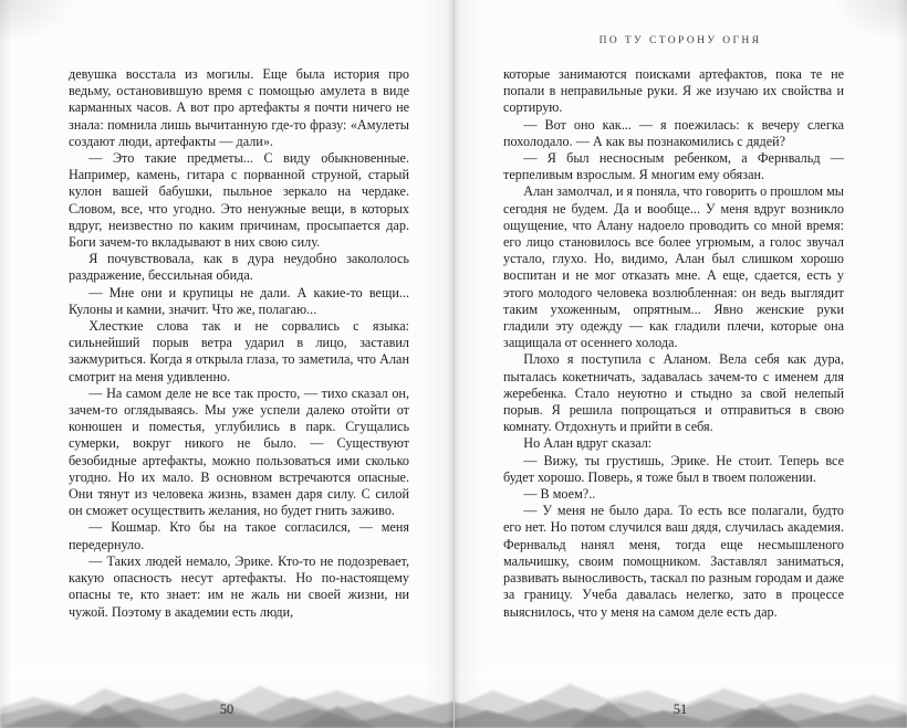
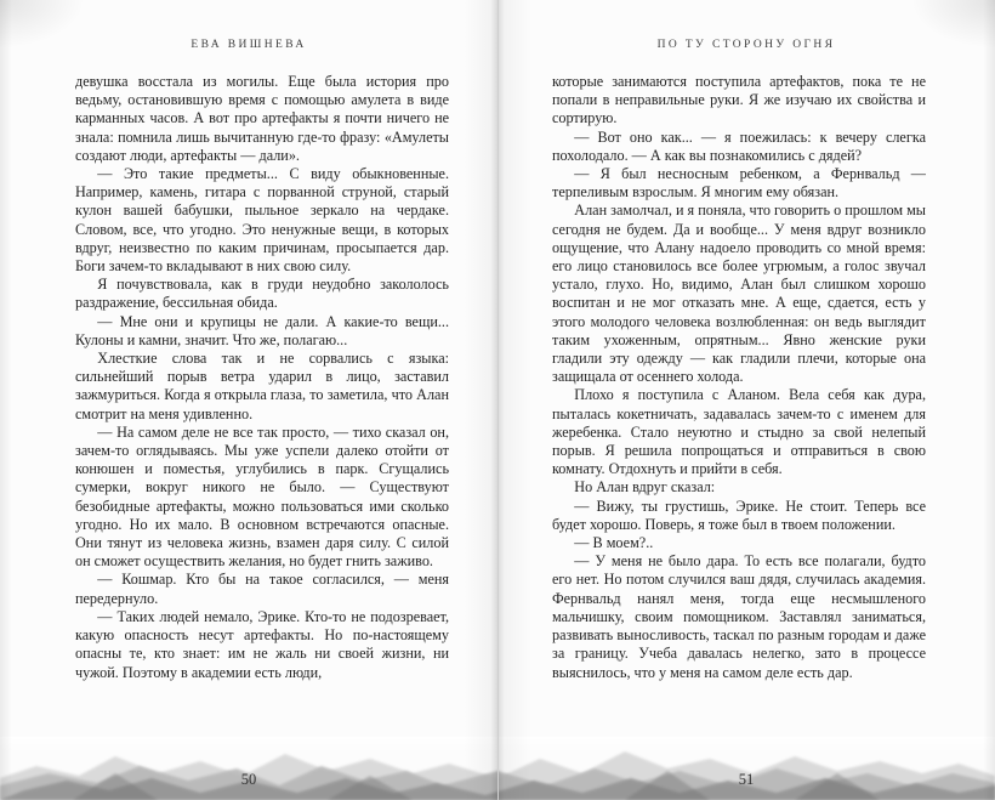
+ ЕВА ВИШНЕВА
  девушка восстала из могилы. Еще была история про ведьму, остановившую время с помощью амулета в виде карманных часов. А вот про артефакты я почти ничего не знала: помнила лишь вычитанную где-то фразу: «Амулеты создают люди, артефакты — дали».
  — Это такие предметы... С виду обыкновенные. Например, камень, гитара с порванной струной, старый кулон вашей бабушки, пыльное зеркало на чердаке. Словом, все, что угодно. Это ненужные вещи, в которых вдруг, неизвестно по каким причинам, просыпается дар. Боги зачем-то вкладывают в них свою силу.
- Я почувствовала, как в дура неудобно закололось раздражение, бессильная обида.
+ Я почувствовала, как в груди неудобно закололось раздражение, бессильная обида.
  — Мне они и крупицы не дали. А какие-то вещи... Кулоны и камни, значит. Что же, полагаю...
  Хлесткие слова так и не сорвались с языка: сильнейший порыв ветра ударил в лицо, заставил зажмуриться. Когда я открыла глаза, то заметила, что Алан смотрит на меня удивленно.
  — На самом деле не все так просто, — тихо сказал он, зачем-то оглядываясь. Мы уже успели далеко отойти от конюшен и поместья, углубились в парк. Сгущались сумерки, вокруг никого не было. — Существуют безобидные артефакты, можно пользоваться ими сколько угодно. Но их мало. В основном встречаются опасные. Они тянут из человека жизнь, взамен даря силу. С силой он сможет осуществить желания, но будет гнить заживо.
  — Кошмар. Кто бы на такое согласился, — меня передернуло.
  — Таких людей немало, Эрике. Кто-то не подозревает, какую опасность несут артефакты. Но по-настоящему опасны те, кто знает: им не жаль ни своей жизни, ни чужой. Поэтому в академии есть люди,
  50
  ПО ТУ СТОРОНУ ОГНЯ
- которые занимаются поисками артефактов, пока те не попали в неправильные руки. Я же изучаю их свойства и сортирую.
+ которые занимаются поступила артефактов, пока те не попали в неправильные руки. Я же изучаю их свойства и сортирую.
  — Вот оно как... — я поежилась: к вечеру слегка похолодало. — А как вы познакомились с дядей?
  — Я был несносным ребенком, а Фернвальд — терпеливым взрослым. Я многим ему обязан.
  Алан замолчал, и я поняла, что говорить о прошлом мы сегодня не будем. Да и вообще... У меня вдруг возникло ощущение, что Алану надоело проводить со мной время: его лицо становилось все более угрюмым, а голос звучал устало, глухо. Но, видимо, Алан был слишком хорошо воспитан и не мог отказать мне. А еще, сдается, есть у этого молодого человека возлюбленная: он ведь выглядит таким ухоженным, опрятным... Явно женские руки гладили эту одежду — как гладили плечи, которые она защищала от осеннего холода.
  Плохо я поступила с Аланом. Вела себя как дура, пыталась кокетничать, задавалась зачем-то с именем для жеребенка. Стало неуютно и стыдно за свой нелепый порыв. Я решила попрощаться и отправиться в свою комнату. Отдохнуть и прийти в себя.
  Но Алан вдруг сказал:
  — Вижу, ты грустишь, Эрике. Не стоит. Теперь все будет хорошо. Поверь, я тоже был в твоем положении.
  — В моем?..
  — У меня не было дара. То есть все полагали, будто его нет. Но потом случился ваш дядя, случилась академия. Фернвальд нанял меня, тогда еще несмышленого мальчишку, своим помощником. Заставлял заниматься, развивать выносливость, таскал по разным городам и даже за границу. Учеба давалась нелегко, зато в процессе выяснилось, что у меня на самом деле есть дар.
  51
